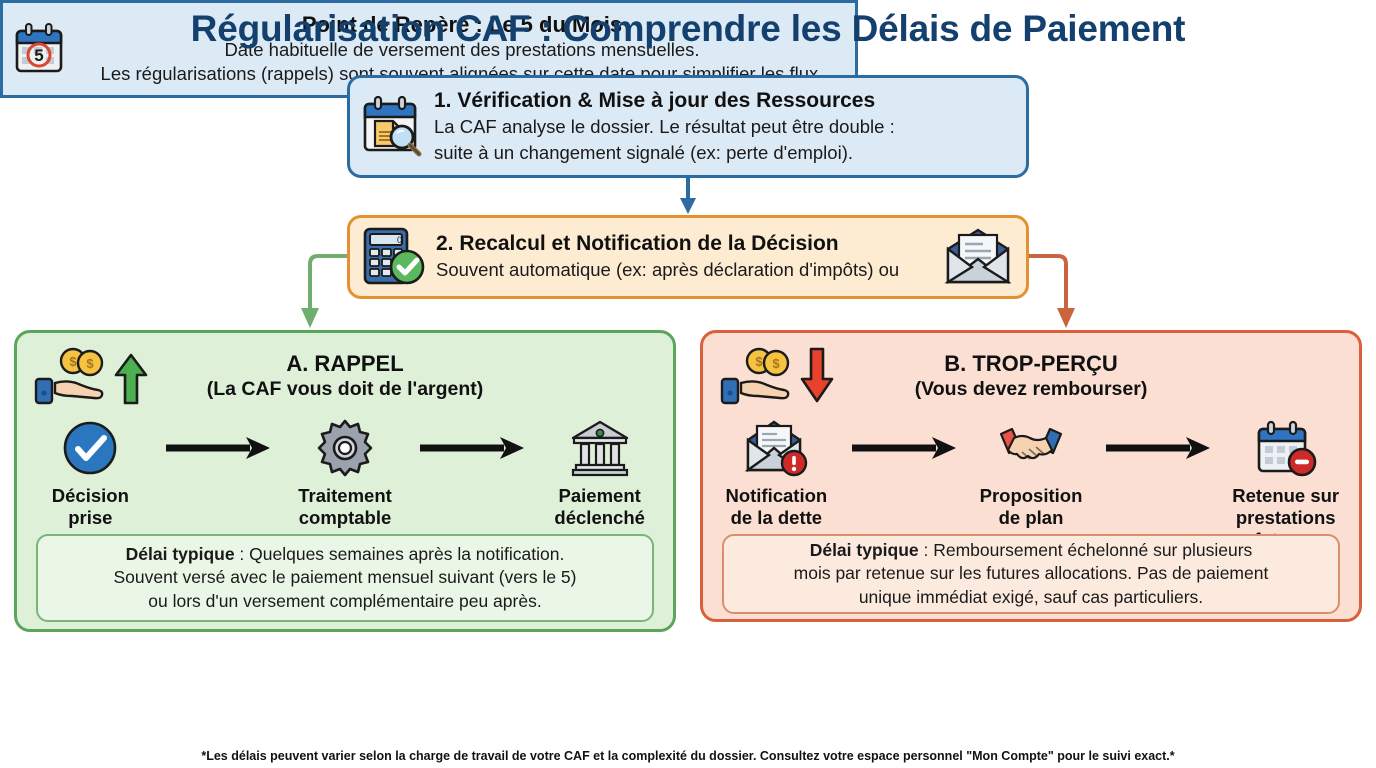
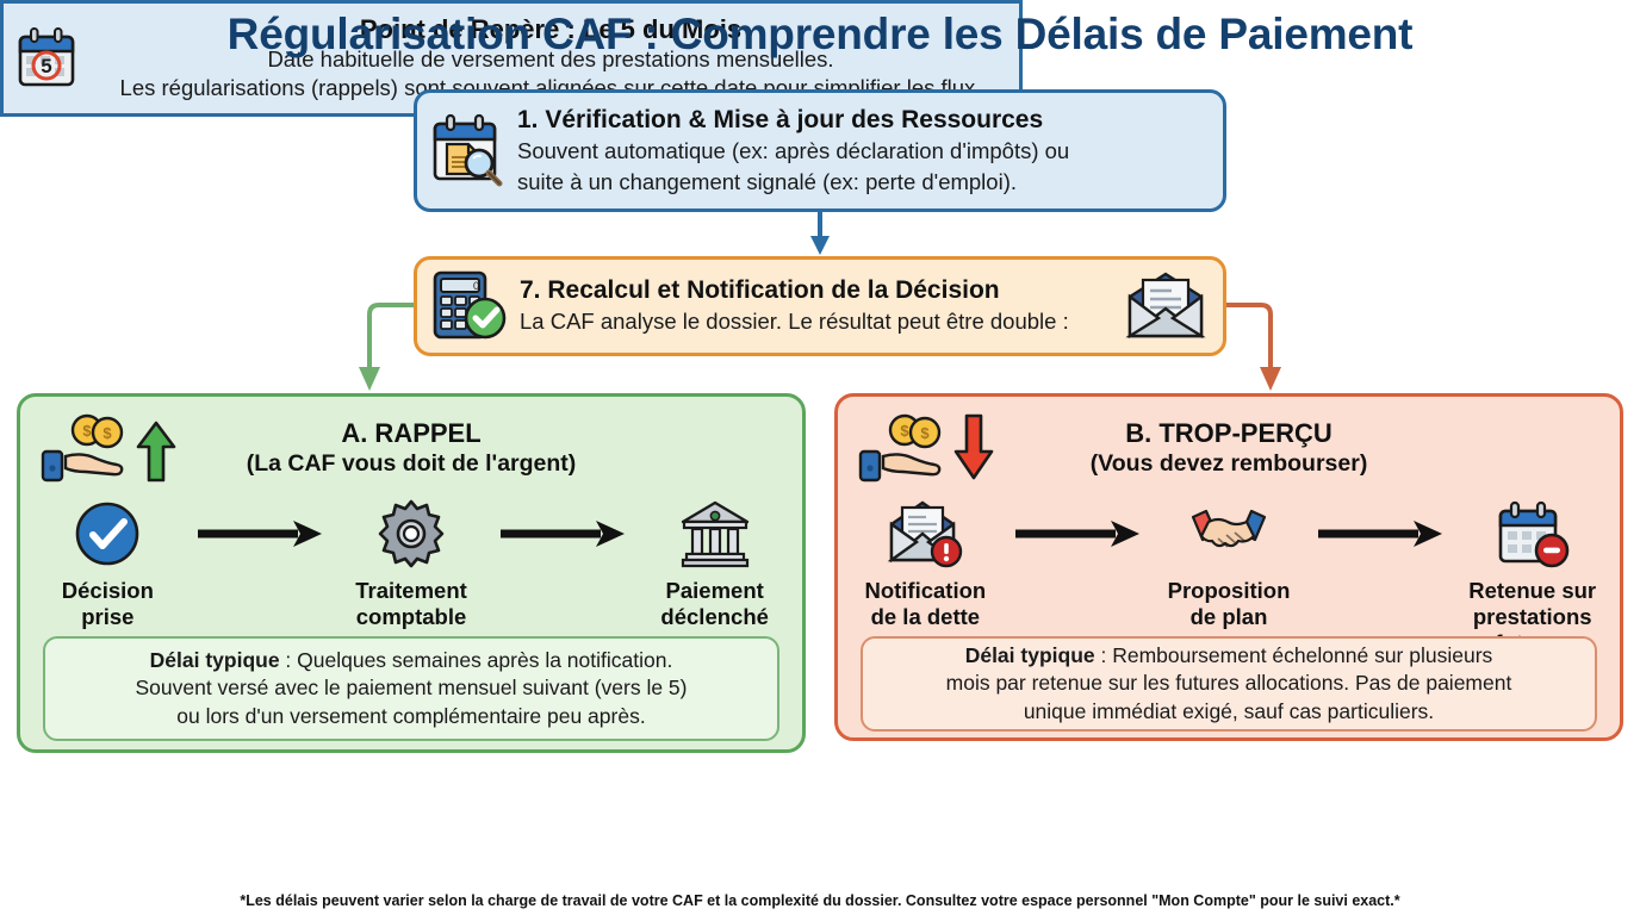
  Régularisation CAF : Comprendre les Délais de Paiement
  1. Vérification & Mise à jour des Ressources
- La CAF analyse le dossier. Le résultat peut être double :
+ Souvent automatique (ex: après déclaration d'impôts) ou
  suite à un changement signalé (ex: perte d'emploi).
  0
- 2. Recalcul et Notification de la Décision
+ 7. Recalcul et Notification de la Décision
- Souvent automatique (ex: après déclaration d'impôts) ou
+ La CAF analyse le dossier. Le résultat peut être double :
  $
  $
  A. RAPPEL
  (La CAF vous doit de l'argent)
  Décision
  prise
  Traitement
  comptable
  Paiement
  déclenché
  Délai typique : Quelques semaines après la notification.
  Souvent versé avec le paiement mensuel suivant (vers le 5)
  ou lors d'un versement complémentaire peu après.
  $
  $
  B. TROP-PERÇU
  (Vous devez rembourser)
  Notification
  de la dette
  Proposition
  de plan
  Retenue sur
  Délai typique : Remboursement échelonné sur plusieurs
  mois par retenue sur les futures allocations. Pas de paiement
  unique immédiat exigé, sauf cas particuliers.
  5
  Point de Repère : Le 5 du Mois
  Date habituelle de versement des prestations mensuelles.
  Les régularisations (rappels) sont souvent alignées sur cette date pour simplifier les flux.
  *Les délais peuvent varier selon la charge de travail de votre CAF et la complexité du dossier. Consultez votre espace personnel "Mon Compte" pour le suivi exact.*
